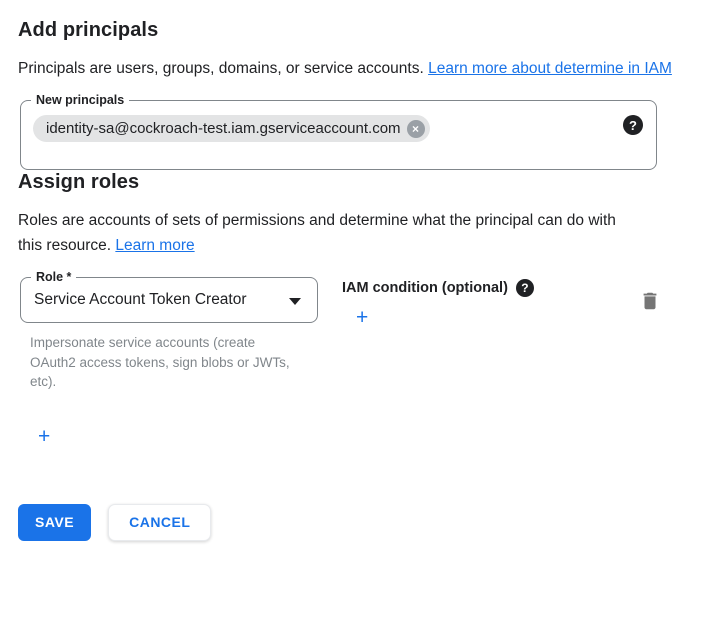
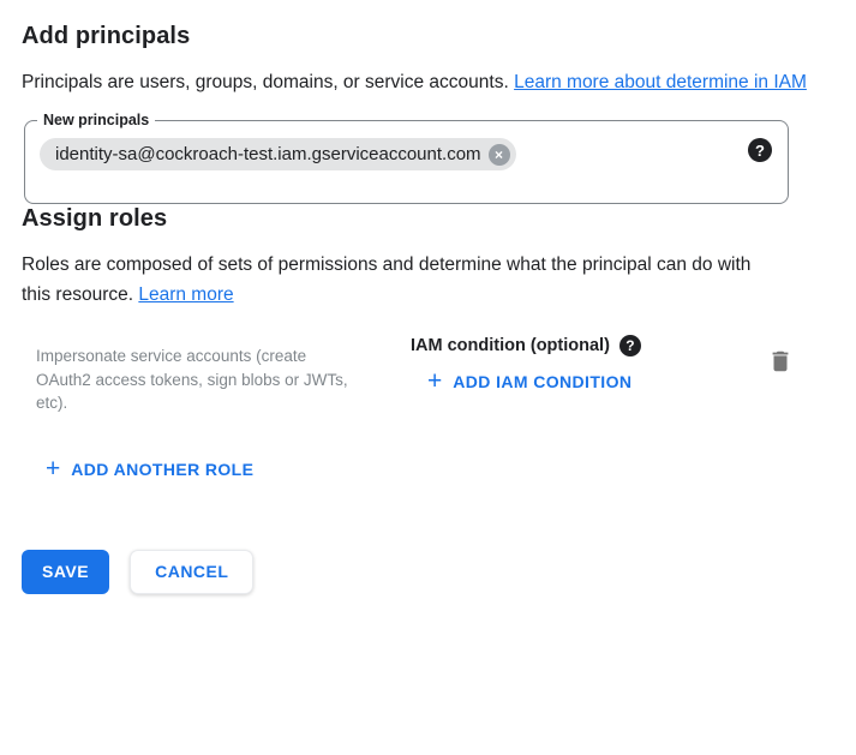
  Add principals
  Principals are users, groups, domains, or service accounts. Learn more about determine in IAM
  New principals
  identity-sa@cockroach-test.iam.gserviceaccount.com
  ×
  ?
  Assign roles
- Roles are accounts of sets of permissions and determine what the principal can do with this resource. Learn more
+ Roles are composed of sets of permissions and determine what the principal can do with this resource. Learn more
- Role *
- Service Account Token Creator
  Impersonate service accounts (create OAuth2 access tokens, sign blobs or JWTs, etc).
  IAM condition (optional)
  ?
  +
+ ADD IAM CONDITION
  +
+ ADD ANOTHER ROLE
  SAVE
  CANCEL
